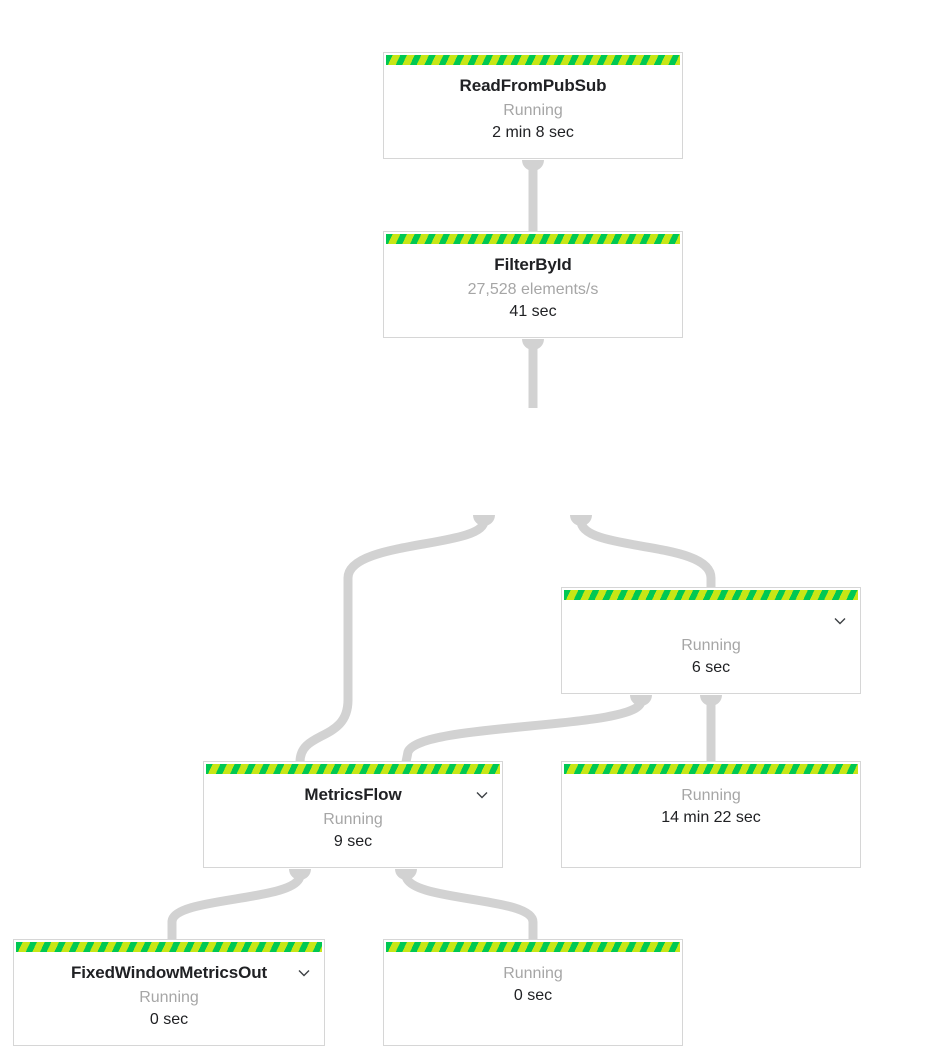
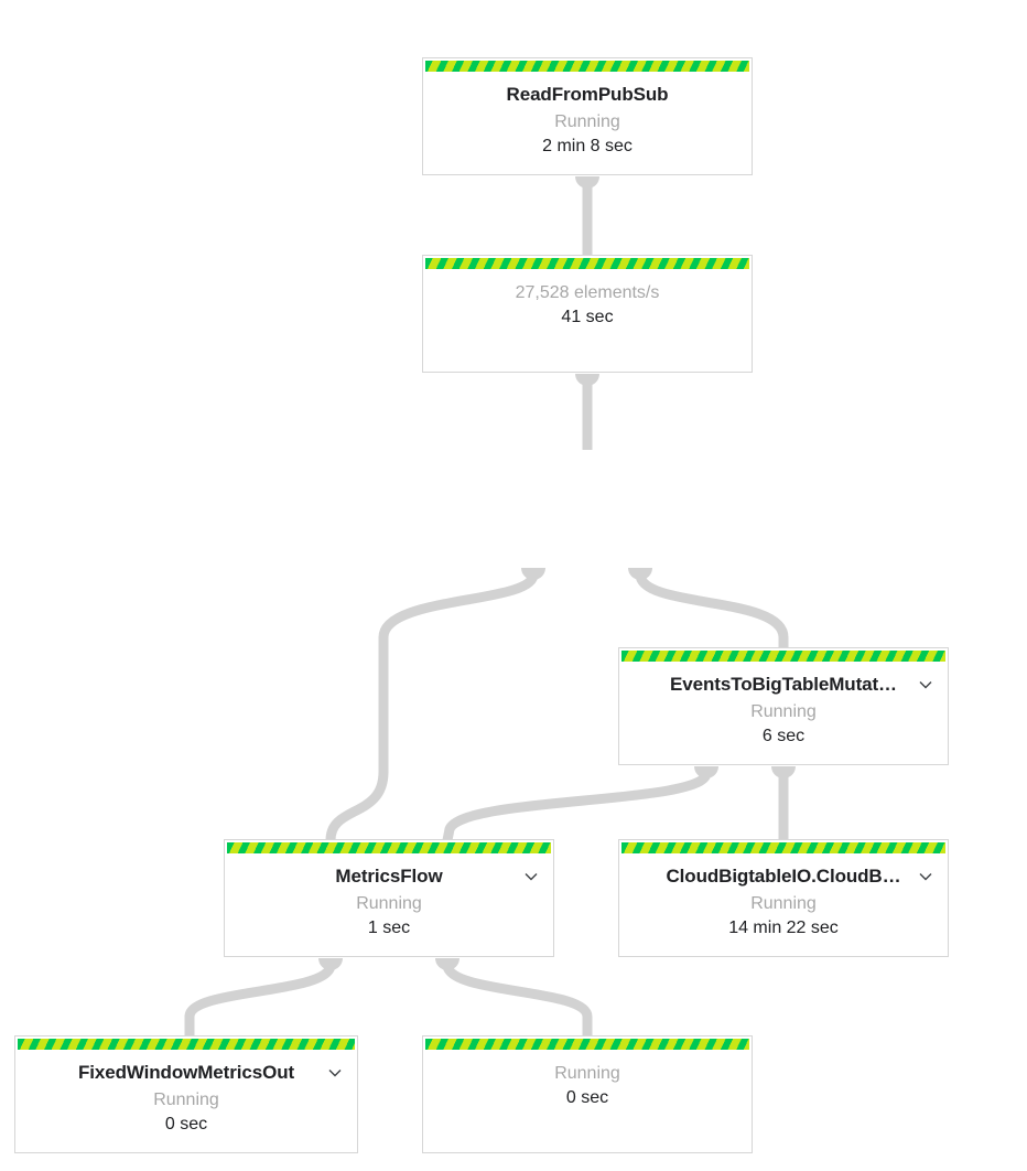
  ReadFromPubSub
  Running
  2 min 8 sec
- FilterById
  27,528 elements/s
  41 sec
+ EventsToBigTableMutat…
  Running
  6 sec
  MetricsFlow
  Running
- 9 sec
+ 1 sec
+ CloudBigtableIO.CloudB…
  Running
  14 min 22 sec
  FixedWindowMetricsOut
  Running
  0 sec
  Running
  0 sec
